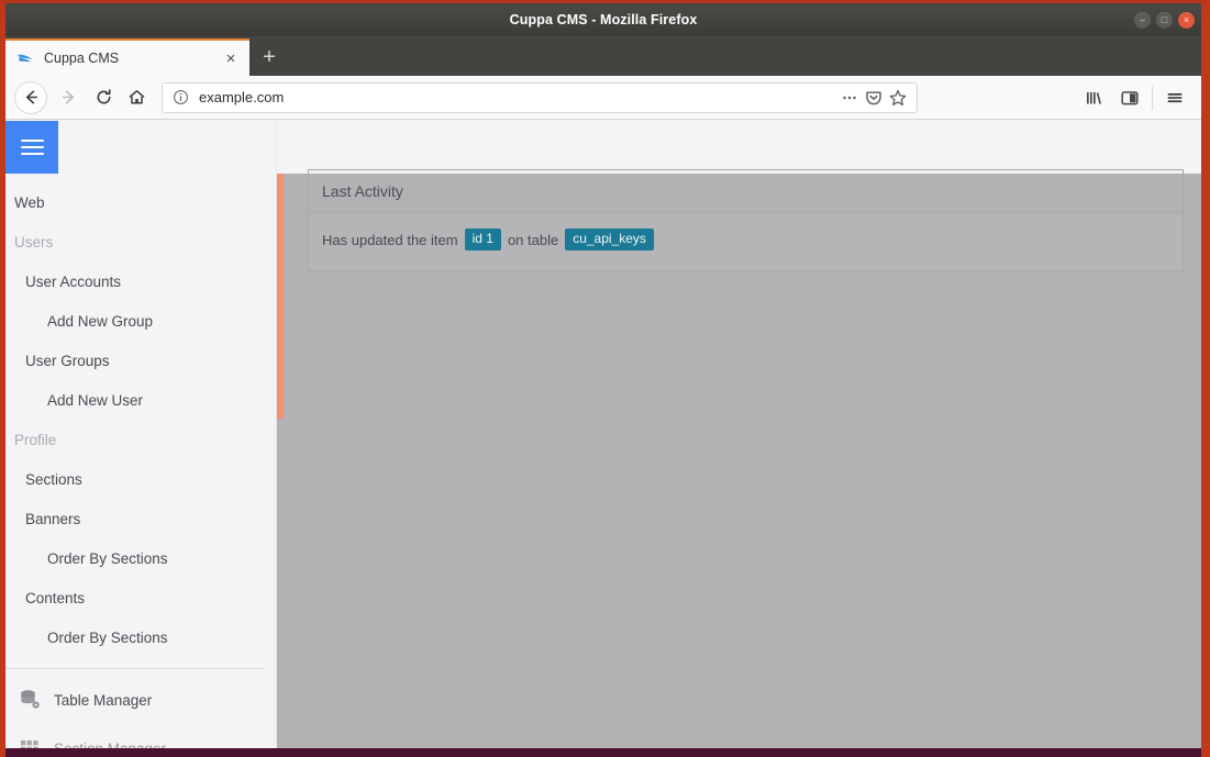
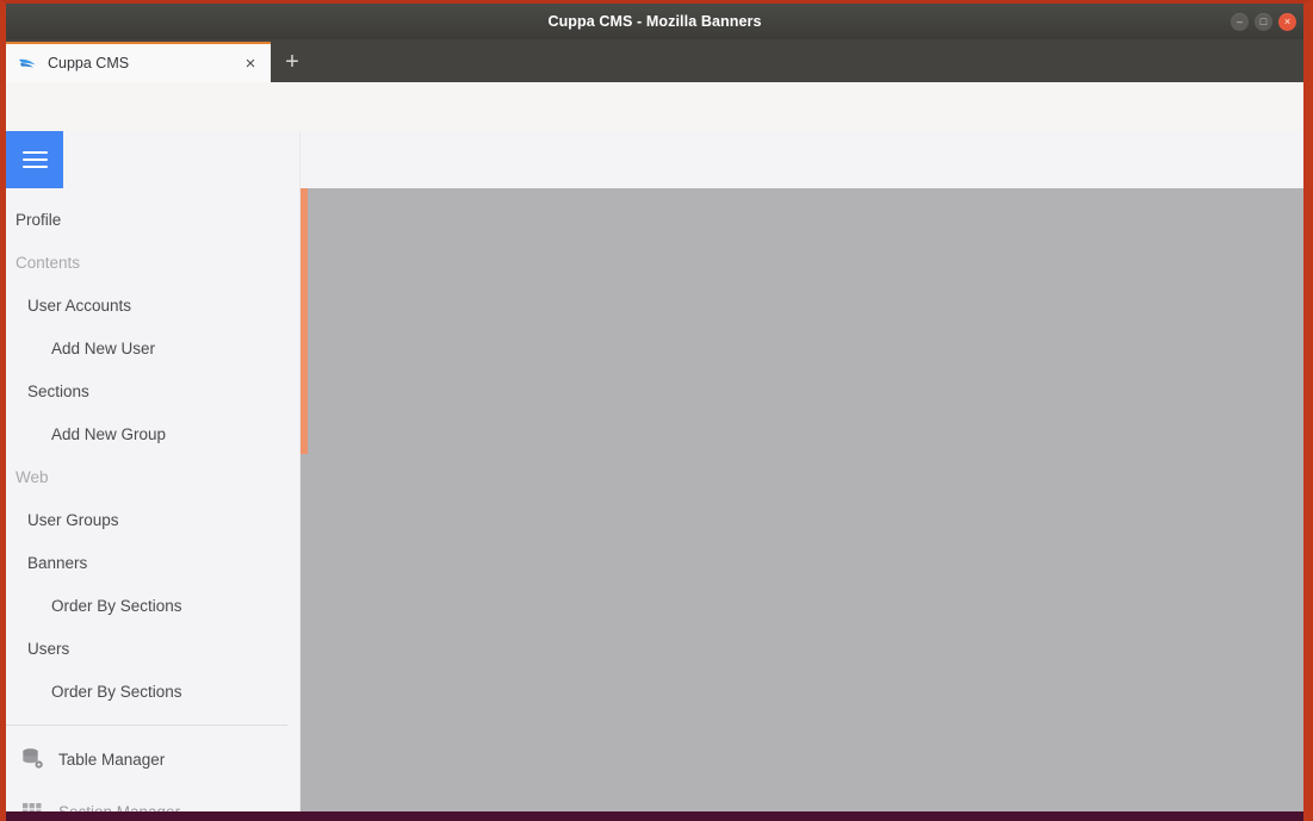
- Cuppa CMS - Mozilla Firefox
+ Cuppa CMS - Mozilla Banners
  –
  □
  ×
  Cuppa CMS
  ×
  +
- example.com
- Web
+ Profile
- Users
+ Contents
  User Accounts
- Add New Group
+ Add New User
- User Groups
+ Sections
- Add New User
+ Add New Group
- Profile
+ Web
- Sections
+ User Groups
  Banners
  Order By Sections
- Contents
+ Users
  Order By Sections
  Table Manager
- Last Activity
- Has updated the item
- id 1
- on table
- cu_api_keys
